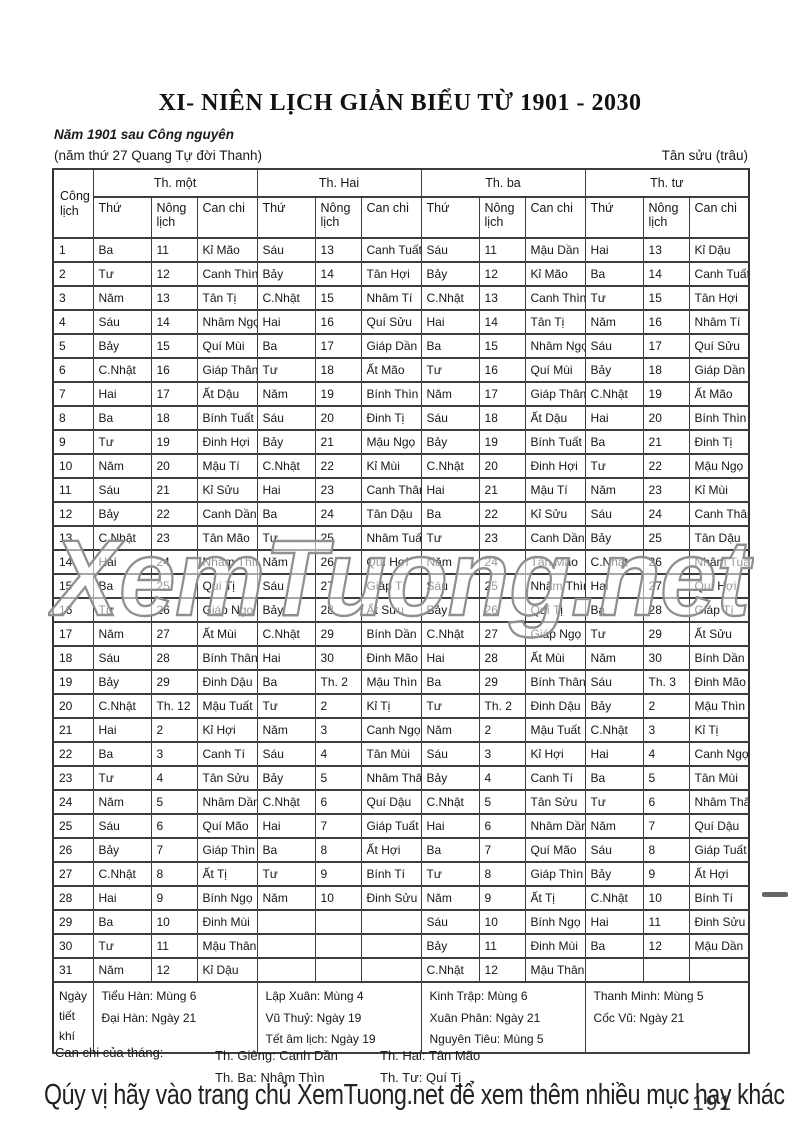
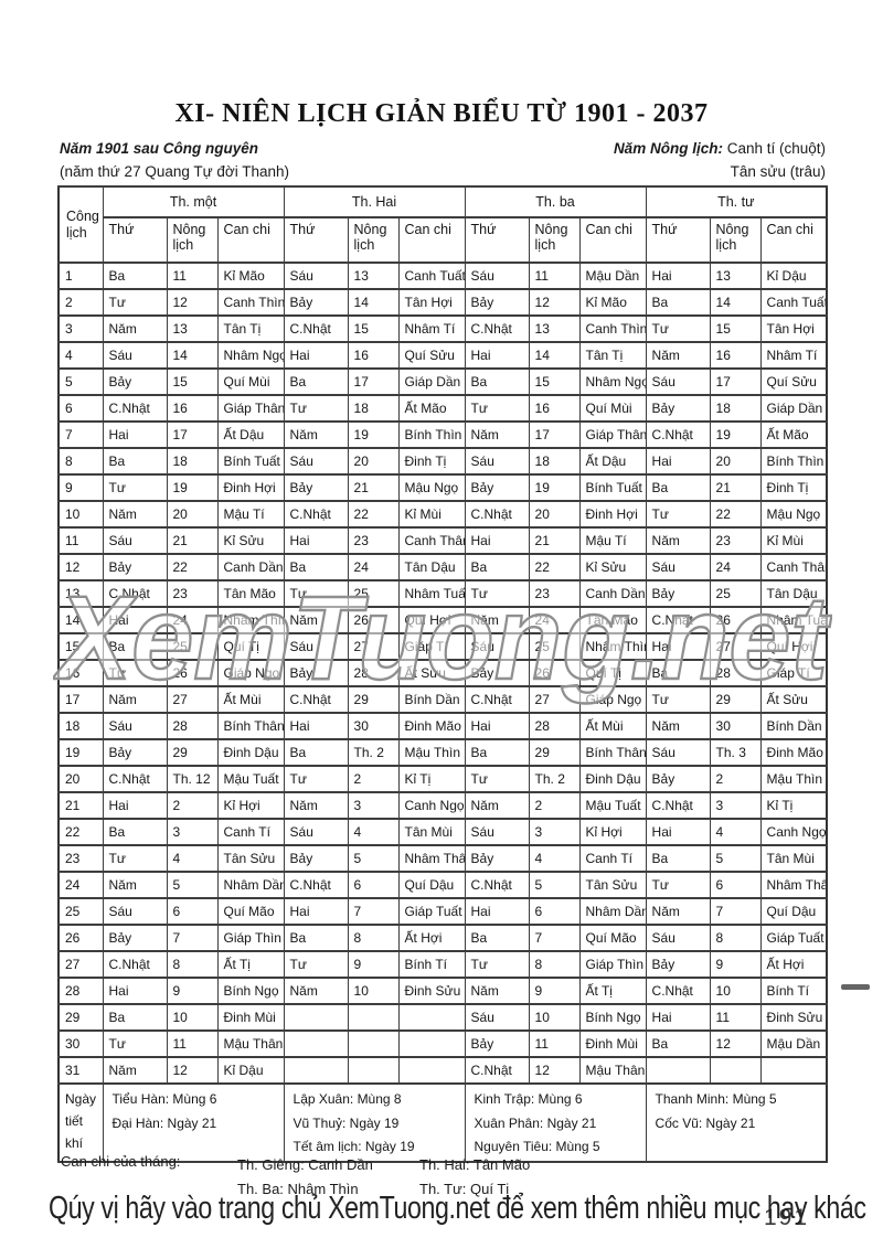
- XI- NIÊN LỊCH GIẢN BIỂU TỪ 1901 - 2030
+ XI- NIÊN LỊCH GIẢN BIỂU TỪ 1901 - 2037
  Năm 1901 sau Công nguyên
+ Năm Nông lịch: Canh tí (chuột)
  (năm thứ 27 Quang Tự đời Thanh)
  Tân sửu (trâu)
  Công lịch	Th. một	Th. Hai	Th. ba	Th. tư
  Thứ	Nông lịch	Can chi	Thứ	Nông lịch	Can chi	Thứ	Nông lịch	Can chi	Thứ	Nông lịch	Can chi
  1	Ba	11	Kỉ Mão	Sáu	13	Canh Tuất	Sáu	11	Mậu Dần	Hai	13	Kỉ Dậu
  2	Tư	12	Canh Thìn	Bảy	14	Tân Hợi	Bảy	12	Kỉ Mão	Ba	14	Canh Tuất
  3	Năm	13	Tân Tị	C.Nhật	15	Nhâm Tí	C.Nhật	13	Canh Thìn	Tư	15	Tân Hợi
  4	Sáu	14	Nhâm Ngọ	Hai	16	Quí Sửu	Hai	14	Tân Tị	Năm	16	Nhâm Tí
  5	Bảy	15	Quí Mùi	Ba	17	Giáp Dần	Ba	15	Nhâm Ngọ	Sáu	17	Quí Sửu
  6	C.Nhật	16	Giáp Thân	Tư	18	Ất Mão	Tư	16	Quí Mùi	Bảy	18	Giáp Dần
  7	Hai	17	Ất Dậu	Năm	19	Bính Thìn	Năm	17	Giáp Thân	C.Nhật	19	Ất Mão
  8	Ba	18	Bính Tuất	Sáu	20	Đinh Tị	Sáu	18	Ất Dậu	Hai	20	Bính Thìn
  9	Tư	19	Đinh Hợi	Bảy	21	Mậu Ngọ	Bảy	19	Bính Tuất	Ba	21	Đinh Tị
  10	Năm	20	Mậu Tí	C.Nhật	22	Kỉ Mùi	C.Nhật	20	Đinh Hợi	Tư	22	Mậu Ngọ
  11	Sáu	21	Kỉ Sửu	Hai	23	Canh Thâ	Hai	21	Mậu Tí	Năm	23	Kỉ Mùi
  12	Bảy	22	Canh Dần	Ba	24	Tân Dậu	Ba	22	Kỉ Sửu	Sáu	24	Canh Thâ
  13	C.Nhật	23	Tân Mão	Tư	25	Nhâm Tuấ	Tư	23	Canh Dần	Bảy	25	Tân Dậu
  14	Hai	24	Nhâm Thì	Năm	26	Quí Hợi	Năm	24	Tân Mão	C.Nhật	26	Nhâm Tuấ
  15	Ba	25	Quí Tị	Sáu	27	Giáp Tí	Sáu	25	Nhâm Thì	Hai	27	Quí Hợi
  16	Tư	26	Giáp Ngọ	Bảy	28	Ất Sửu	Bảy	26	Quí Tị	Ba	28	Giáp Tí
  17	Năm	27	Ất Mùi	C.Nhật	29	Bính Dần	C.Nhật	27	Giáp Ngọ	Tư	29	Ất Sửu
  18	Sáu	28	Bính Thân	Hai	30	Đinh Mão	Hai	28	Ất Mùi	Năm	30	Bính Dần
  19	Bảy	29	Đinh Dậu	Ba	Th. 2	Mậu Thìn	Ba	29	Bính Thân	Sáu	Th. 3	Đinh Mão
  20	C.Nhật	Th. 12	Mậu Tuất	Tư	2	Kỉ Tị	Tư	Th. 2	Đinh Dậu	Bảy	2	Mậu Thìn
  21	Hai	2	Kỉ Hợi	Năm	3	Canh Ngọ	Năm	2	Mậu Tuất	C.Nhật	3	Kỉ Tị
  22	Ba	3	Canh Tí	Sáu	4	Tân Mùi	Sáu	3	Kỉ Hợi	Hai	4	Canh Ngọ
  23	Tư	4	Tân Sửu	Bảy	5	Nhâm Thâ	Bảy	4	Canh Tí	Ba	5	Tân Mùi
  24	Năm	5	Nhâm Dần	C.Nhật	6	Quí Dậu	C.Nhật	5	Tân Sửu	Tư	6	Nhâm Thâ
  25	Sáu	6	Quí Mão	Hai	7	Giáp Tuất	Hai	6	Nhâm Dần	Năm	7	Quí Dậu
  26	Bảy	7	Giáp Thìn	Ba	8	Ất Hợi	Ba	7	Quí Mão	Sáu	8	Giáp Tuất
  27	C.Nhật	8	Ất Tị	Tư	9	Bính Tí	Tư	8	Giáp Thìn	Bảy	9	Ất Hợi
  28	Hai	9	Bính Ngọ	Năm	10	Đinh Sửu	Năm	9	Ất Tị	C.Nhật	10	Bính Tí
  29	Ba	10	Đinh Mùi				Sáu	10	Bính Ngọ	Hai	11	Đinh Sửu
  30	Tư	11	Mậu Thân				Bảy	11	Đinh Mùi	Ba	12	Mậu Dần
  31	Năm	12	Kỉ Dậu				C.Nhật	12	Mậu Thân
- Ngày tiết khí	Tiểu Hàn: Mùng 6Đại Hàn: Ngày 21	Lập Xuân: Mùng 4Vũ Thuỷ: Ngày 19Tết âm lịch: Ngày 19	Kinh Trập: Mùng 6Xuân Phân: Ngày 21Nguyên Tiêu: Mùng 5	Thanh Minh: Mùng 5Cốc Vũ: Ngày 21
+ Ngày tiết khí	Tiểu Hàn: Mùng 6Đại Hàn: Ngày 21	Lập Xuân: Mùng 8Vũ Thuỷ: Ngày 19Tết âm lịch: Ngày 19	Kinh Trập: Mùng 6Xuân Phân: Ngày 21Nguyên Tiêu: Mùng 5	Thanh Minh: Mùng 5Cốc Vũ: Ngày 21
  Can chi của tháng:
  Th. Giêng: Canh Dần Th. Hai: Tân Mão
  Th. Ba: Nhâm Thìn Th. Tư: Quí Tị
  XemTuong.net
  191
  Qúy vị hãy vào trang chủ XemTuong.net để xem thêm nhiều mục hay khác
